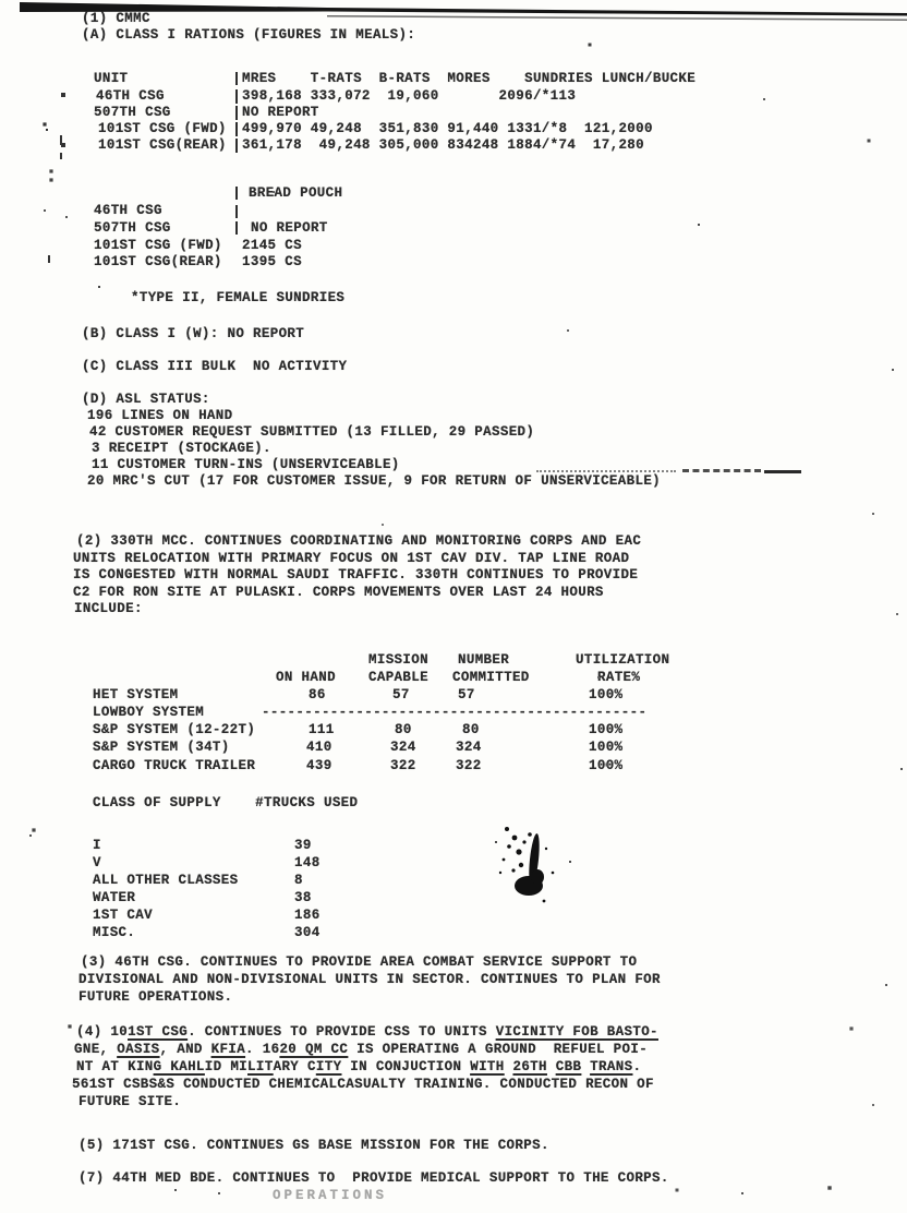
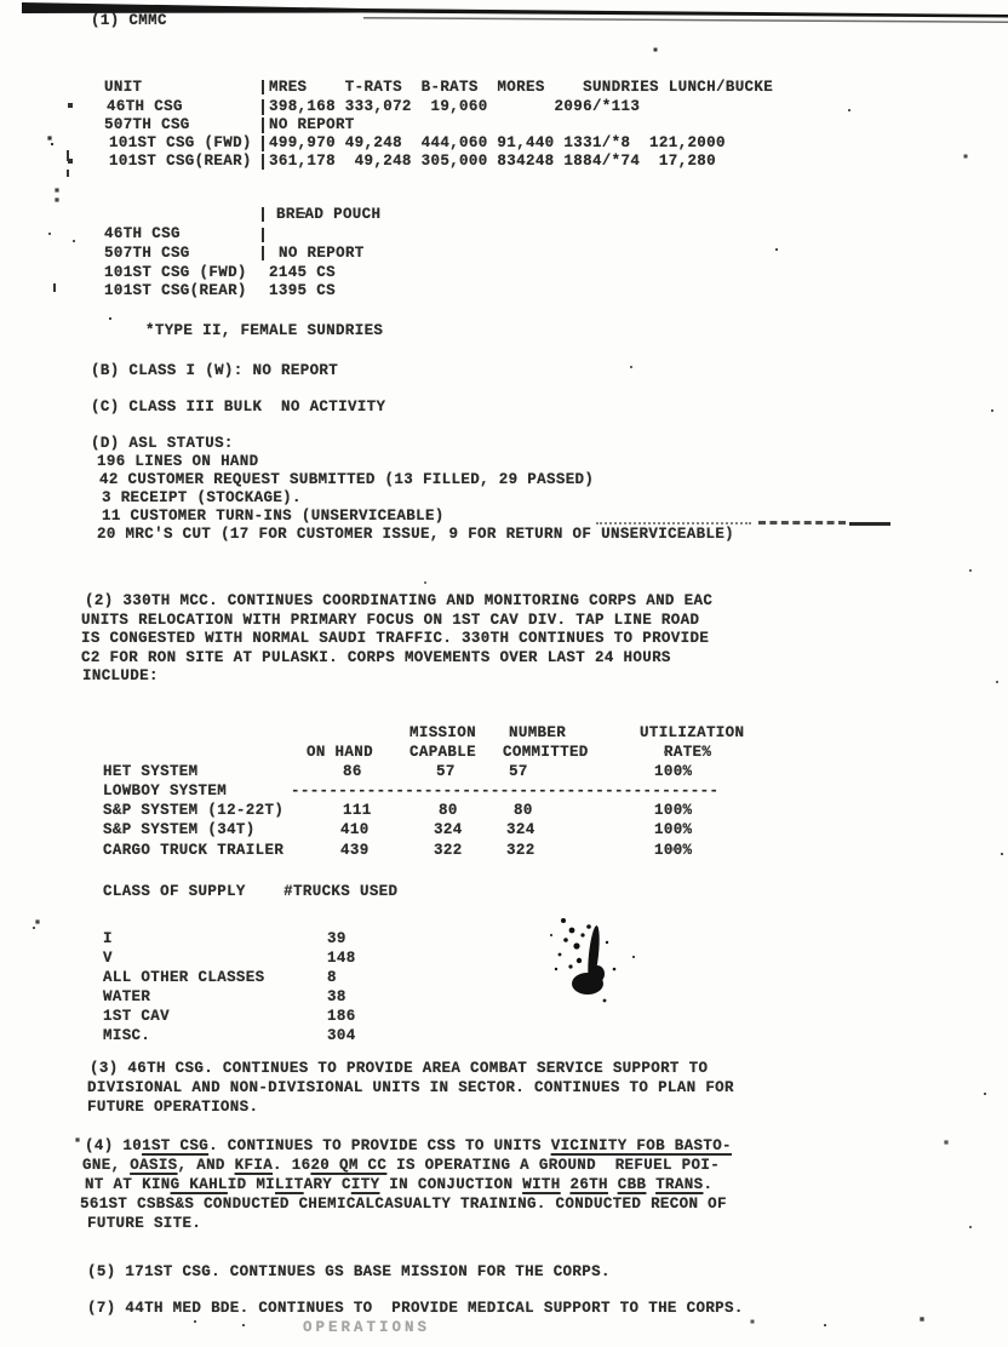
  (1) CMMC
- (A) CLASS I RATIONS (FIGURES IN MEALS):
  UNIT
  MRES T-RATS B-RATS MORES SUNDRIES LUNCH/BUCKE
  46TH CSG
  398,168 333,072 19,060 2096/*113
  507TH CSG
  NO REPORT
  101ST CSG (FWD)
- 499,970 49,248 351,830 91,440 1331/*8 121,2000
+ 499,970 49,248 444,060 91,440 1331/*8 121,2000
  101ST CSG(REAR)
  361,178 49,248 305,000 834248 1884/*74 17,280
  BREAD POUCH
  46TH CSG
  507TH CSG
  NO REPORT
  101ST CSG (FWD)
  2145 CS
  101ST CSG(REAR)
  1395 CS
  *TYPE II, FEMALE SUNDRIES
  (B) CLASS I (W): NO REPORT
  (C) CLASS III BULK NO ACTIVITY
  (D) ASL STATUS:
  196 LINES ON HAND
  42 CUSTOMER REQUEST SUBMITTED (13 FILLED, 29 PASSED)
  3 RECEIPT (STOCKAGE).
  11 CUSTOMER TURN-INS (UNSERVICEABLE)
  20 MRC'S CUT (17 FOR CUSTOMER ISSUE, 9 FOR RETURN OF UNSERVICEABLE)
  (2) 330TH MCC. CONTINUES COORDINATING AND MONITORING CORPS AND EAC
  UNITS RELOCATION WITH PRIMARY FOCUS ON 1ST CAV DIV. TAP LINE ROAD
  IS CONGESTED WITH NORMAL SAUDI TRAFFIC. 330TH CONTINUES TO PROVIDE
  C2 FOR RON SITE AT PULASKI. CORPS MOVEMENTS OVER LAST 24 HOURS
  INCLUDE:
  MISSION
  NUMBER
  UTILIZATION
  ON HAND
  CAPABLE
  COMMITTED
  RATE%
  HET SYSTEM
  86
  57
  57
  100%
  LOWBOY SYSTEM
  ---------------------------------------------
  S&P SYSTEM (12-22T)
  111
  80
  80
  100%
  S&P SYSTEM (34T)
  410
  324
  324
  100%
  CARGO TRUCK TRAILER
  439
  322
  322
  100%
  CLASS OF SUPPLY #TRUCKS USED
  I
  39
  V
  148
  ALL OTHER CLASSES
  8
  WATER
  38
  1ST CAV
  186
  MISC.
  304
  (3) 46TH CSG. CONTINUES TO PROVIDE AREA COMBAT SERVICE SUPPORT TO
  DIVISIONAL AND NON-DIVISIONAL UNITS IN SECTOR. CONTINUES TO PLAN FOR
  FUTURE OPERATIONS.
  (4) 101ST CSG. CONTINUES TO PROVIDE CSS TO UNITS VICINITY FOB BASTO-
  GNE, OASIS, AND KFIA. 1620 QM CC IS OPERATING A GROUND REFUEL POI-
  NT AT KING KAHLID MILITARY CITY IN CONJUCTION WITH 26TH CBB TRANS.
  561ST CSBS&S CONDUCTED CHEMICALCASUALTY TRAINING. CONDUCTED RECON OF
  FUTURE SITE.
  (5) 171ST CSG. CONTINUES GS BASE MISSION FOR THE CORPS.
  (7) 44TH MED BDE. CONTINUES TO PROVIDE MEDICAL SUPPORT TO THE CORPS.
  OPERATIONS
